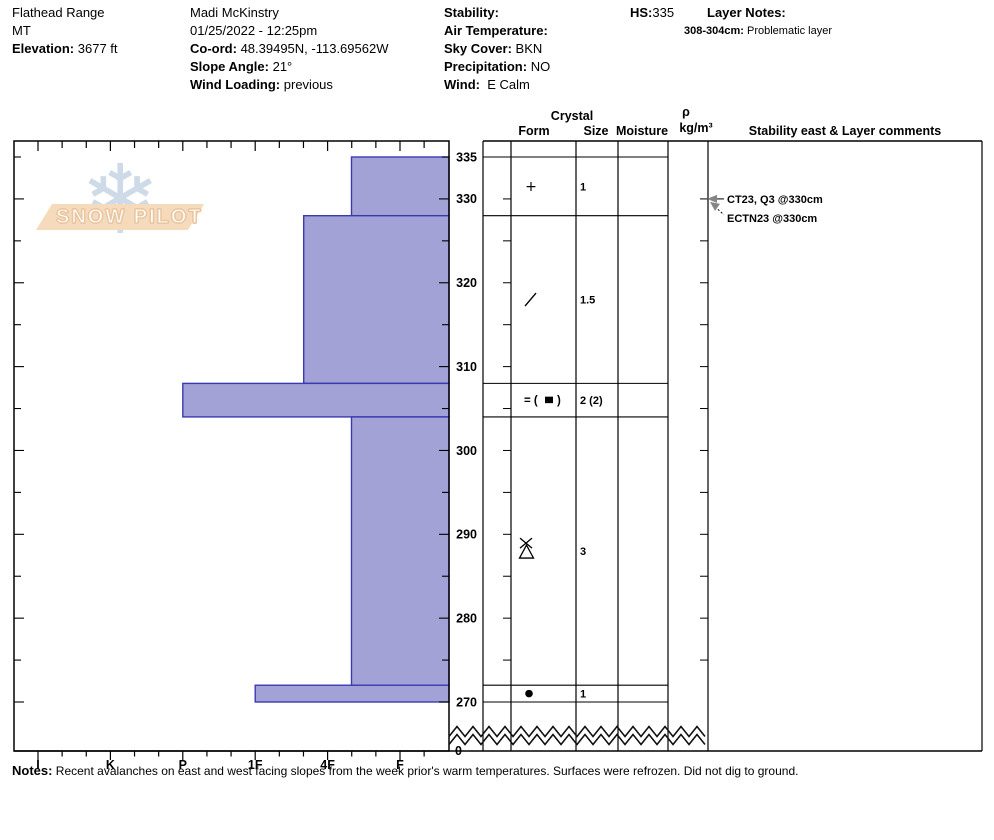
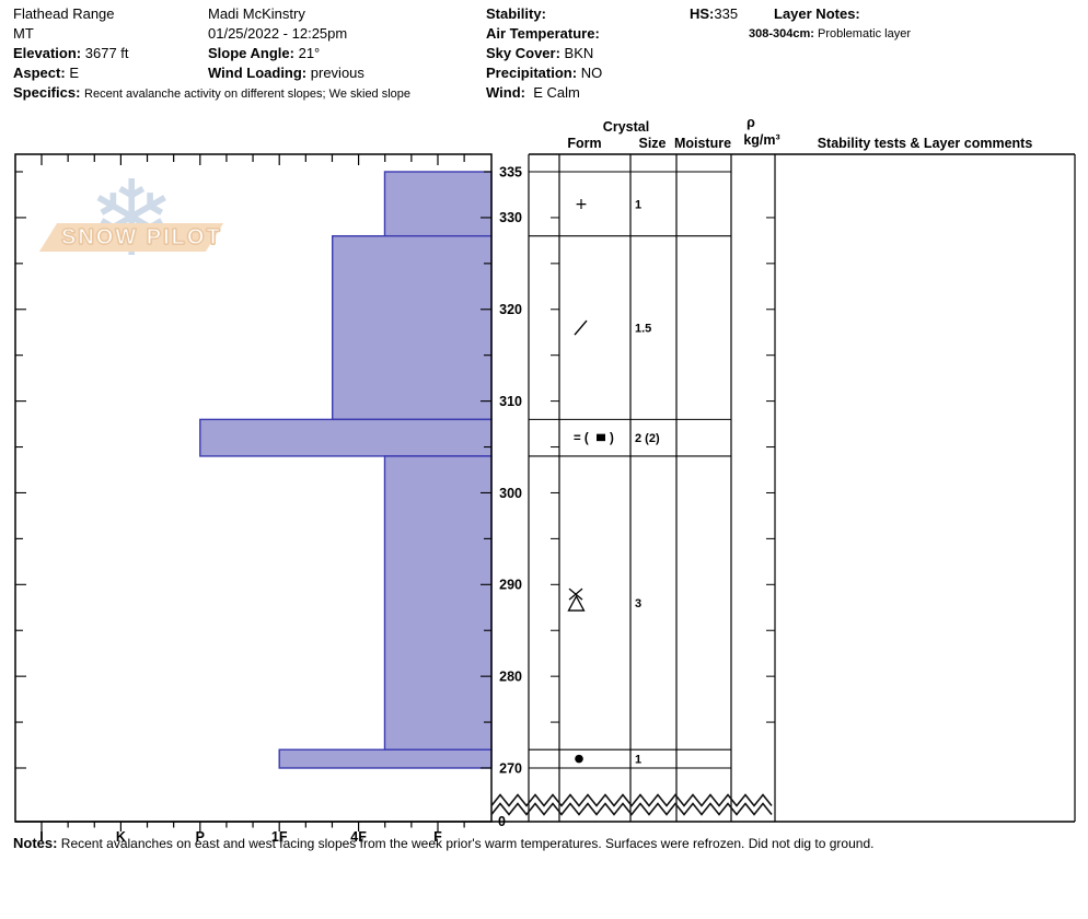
  ❄
  SNOW PILOT
  Flathead Range
  MT
  Elevation: 3677 ft
+ Aspect: E
+ Specifics: Recent avalanche activity on different slopes; We skied slope
  Madi McKinstry
  01/25/2022 - 12:25pm
- Co-ord: 48.39495N, -113.69562W
  Slope Angle: 21°
  Wind Loading: previous
  Stability:
  Air Temperature:
  Sky Cover: BKN
  Precipitation: NO
  Wind: E Calm
  HS:335
  Layer Notes:
  308-304cm: Problematic layer
  Crystal
  Form
  Size
  Moisture
  ρ
  kg/m³
- Stability east & Layer comments
+ Stability tests & Layer comments
  I
  K
  P
  1F
  4F
  F
  335
  330
  320
  310
  300
  290
  280
  270
  +
  1
  1.5
  = (
  )
  2 (2)
  3
  1
- CT23, Q3 @330cm
- ECTN23 @330cm
  Notes: Recent avalanches on east and west facing slopes from the week prior's warm temperatures. Surfaces were refrozen. Did not dig to ground.
